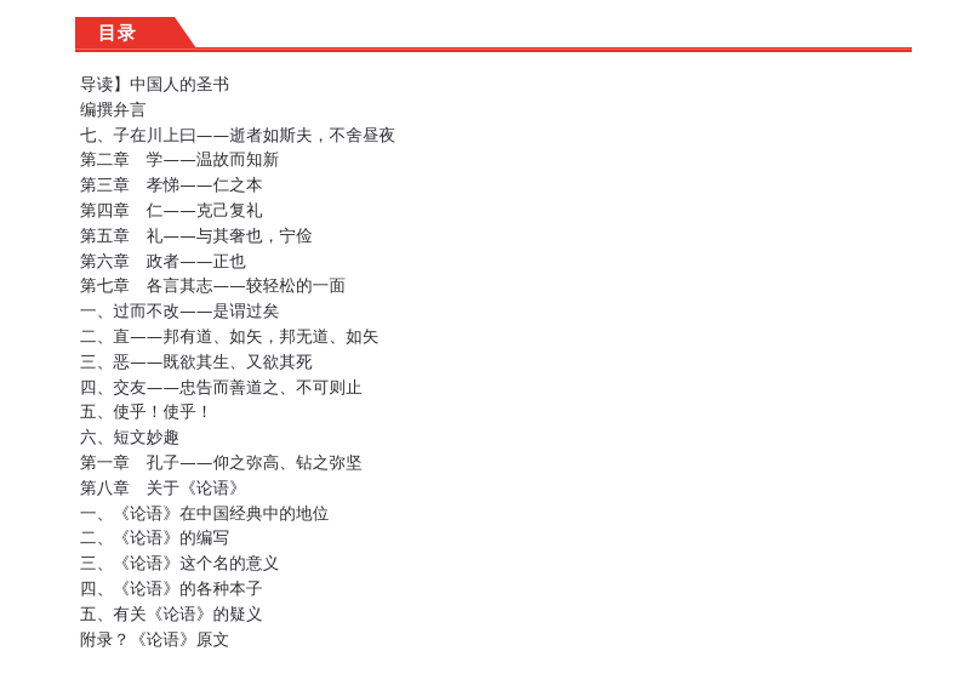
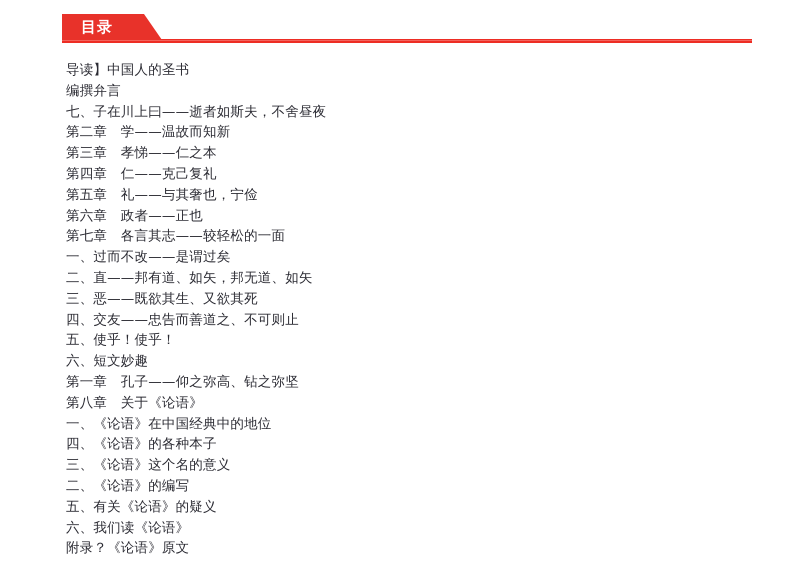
  目录
  导读】中国人的圣书
  编撰弁言
  七、子在川上曰——逝者如斯夫，不舍昼夜
  第二章 学——温故而知新
  第三章 孝悌——仁之本
  第四章 仁——克己复礼
  第五章 礼——与其奢也，宁俭
  第六章 政者——正也
  第七章 各言其志——较轻松的一面
  一、过而不改——是谓过矣
  二、直——邦有道、如矢，邦无道、如矢
  三、恶——既欲其生、又欲其死
  四、交友——忠告而善道之、不可则止
  五、使乎！使乎！
  六、短文妙趣
  第一章 孔子——仰之弥高、钻之弥坚
  第八章 关于《论语》
  一、《论语》在中国经典中的地位
- 二、《论语》的编写
+ 四、《论语》的各种本子
  三、《论语》这个名的意义
- 四、《论语》的各种本子
+ 二、《论语》的编写
  五、有关《论语》的疑义
+ 六、我们读《论语》
  附录？《论语》原文
